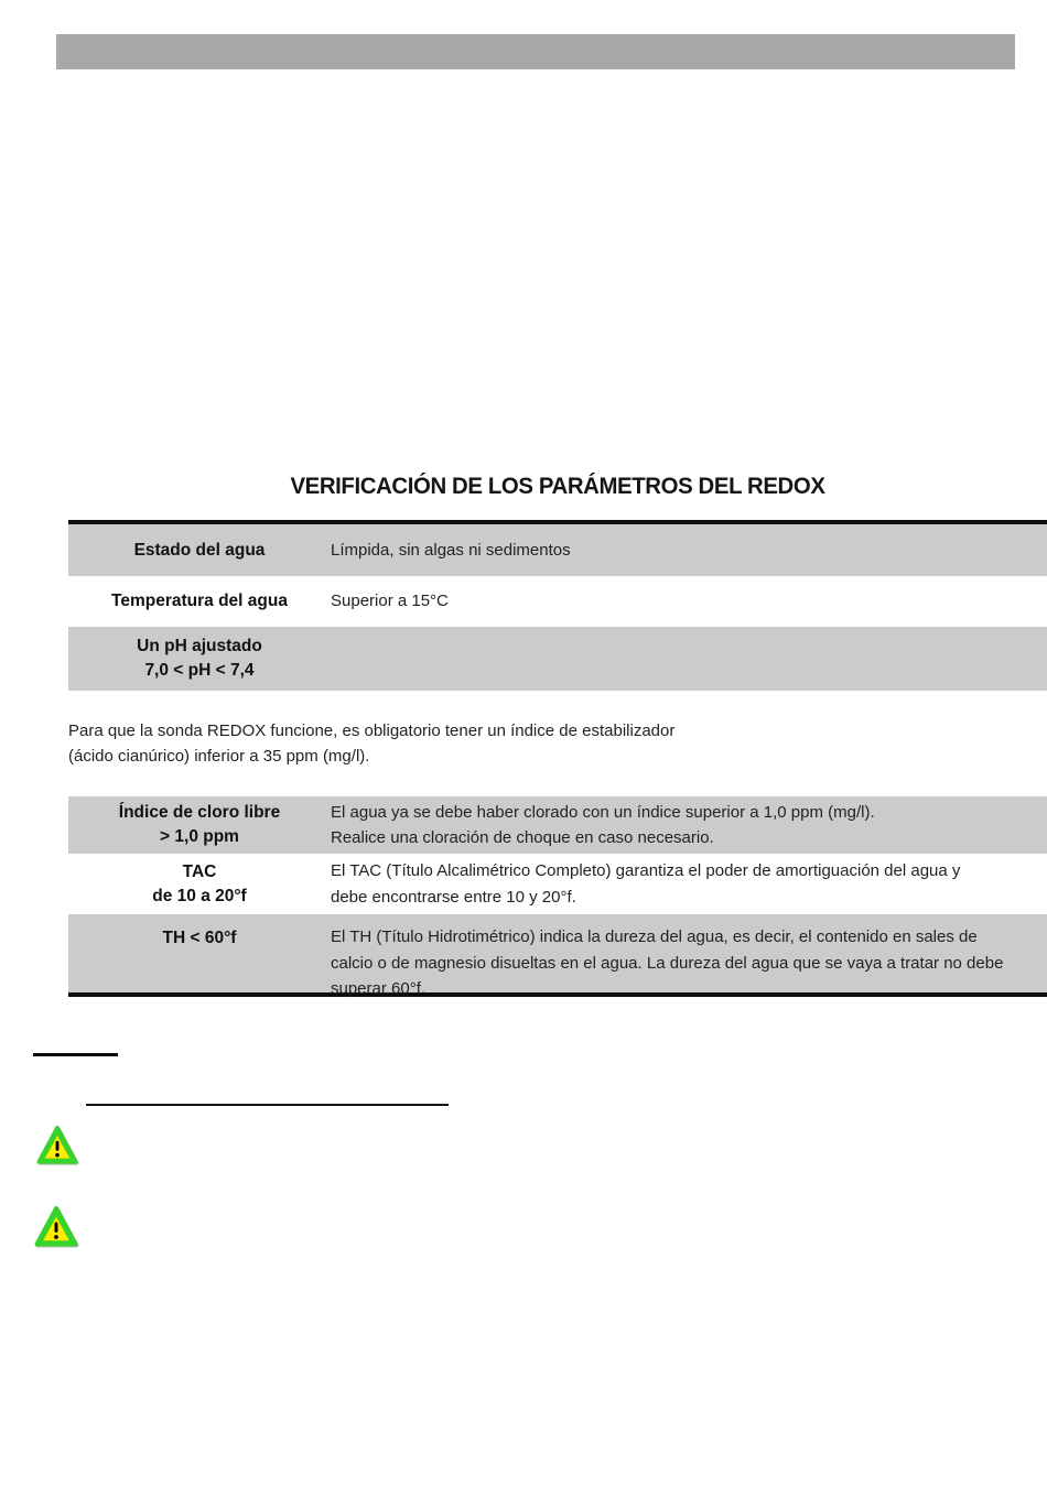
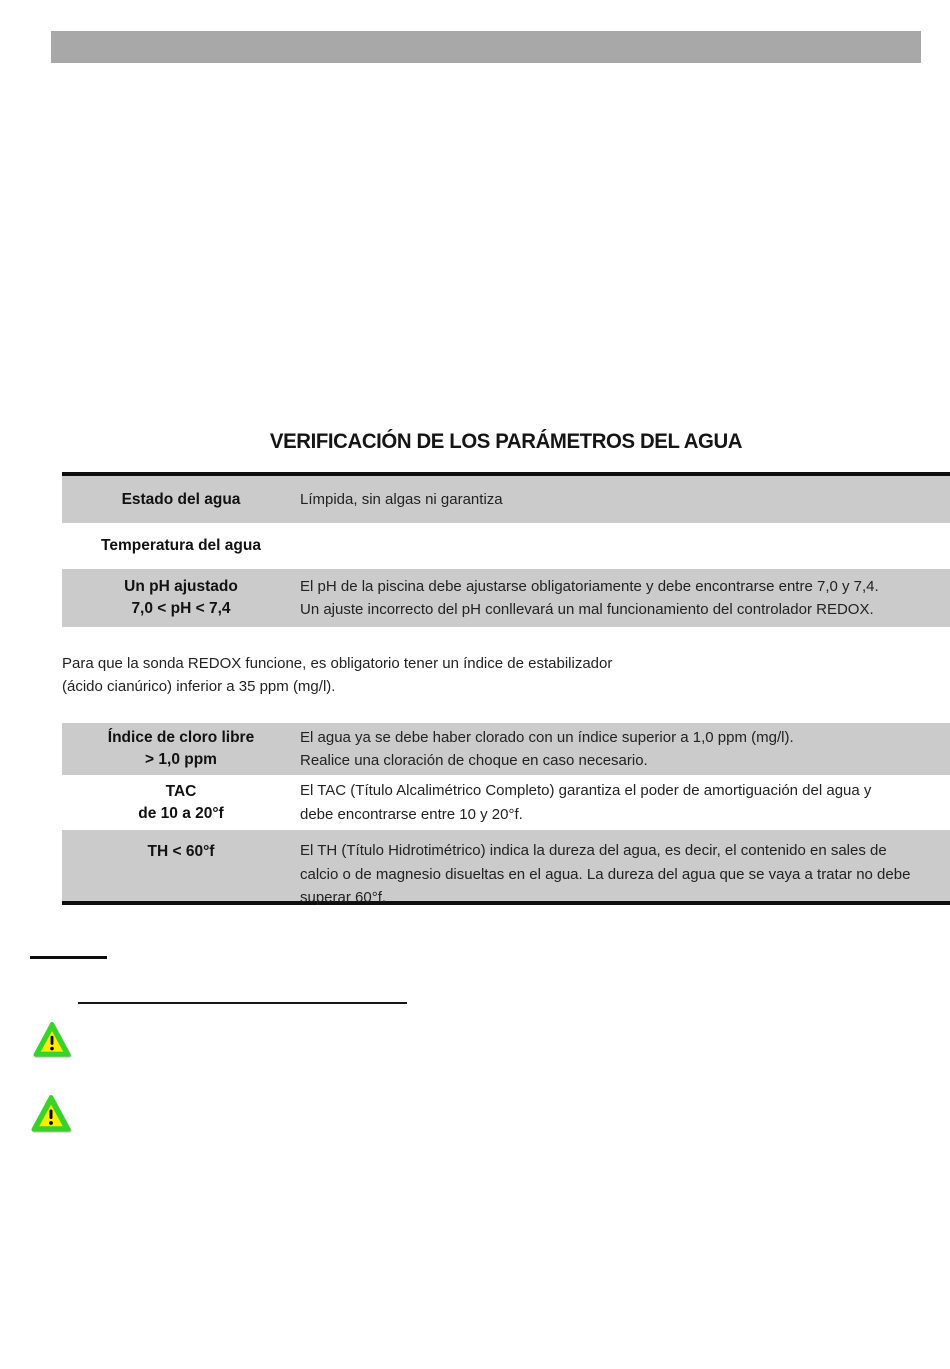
- VERIFICACIÓN DE LOS PARÁMETROS DEL REDOX
+ VERIFICACIÓN DE LOS PARÁMETROS DEL AGUA
  Estado del agua
- Límpida, sin algas ni sedimentos
+ Límpida, sin algas ni garantiza
  Temperatura del agua
- Superior a 15°C
  Un pH ajustado
  7,0 < pH < 7,4
+ El pH de la piscina debe ajustarse obligatoriamente y debe encontrarse entre 7,0 y 7,4.
+ Un ajuste incorrecto del pH conllevará un mal funcionamiento del controlador REDOX.
  Para que la sonda REDOX funcione, es obligatorio tener un índice de estabilizador
  (ácido cianúrico) inferior a 35 ppm (mg/l).
  Índice de cloro libre
  > 1,0 ppm
  El agua ya se debe haber clorado con un índice superior a 1,0 ppm (mg/l).
  Realice una cloración de choque en caso necesario.
  TAC
  de 10 a 20°f
  El TAC (Título Alcalimétrico Completo) garantiza el poder de amortiguación del agua y
  debe encontrarse entre 10 y 20°f.
  TH < 60°f
  El TH (Título Hidrotimétrico) indica la dureza del agua, es decir, el contenido en sales de
  calcio o de magnesio disueltas en el agua. La dureza del agua que se vaya a tratar no debe
  superar 60°f.
